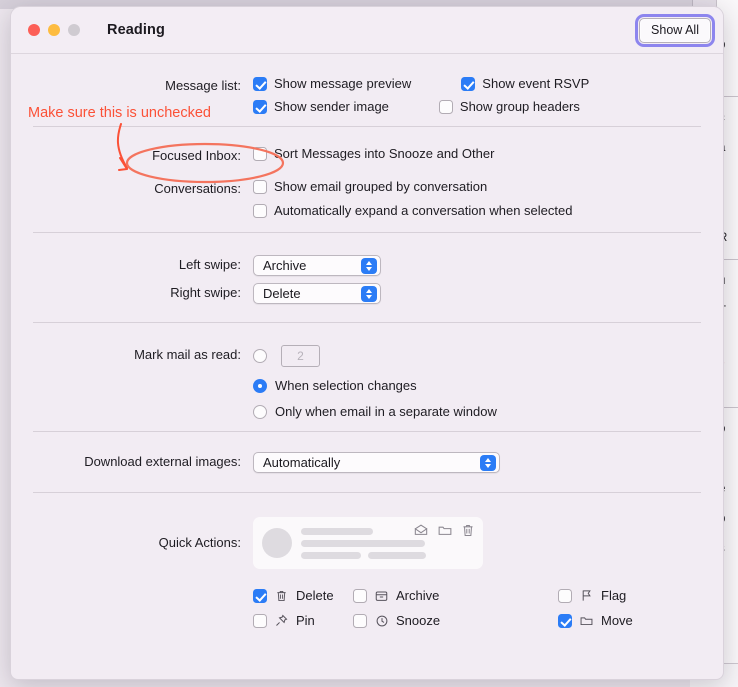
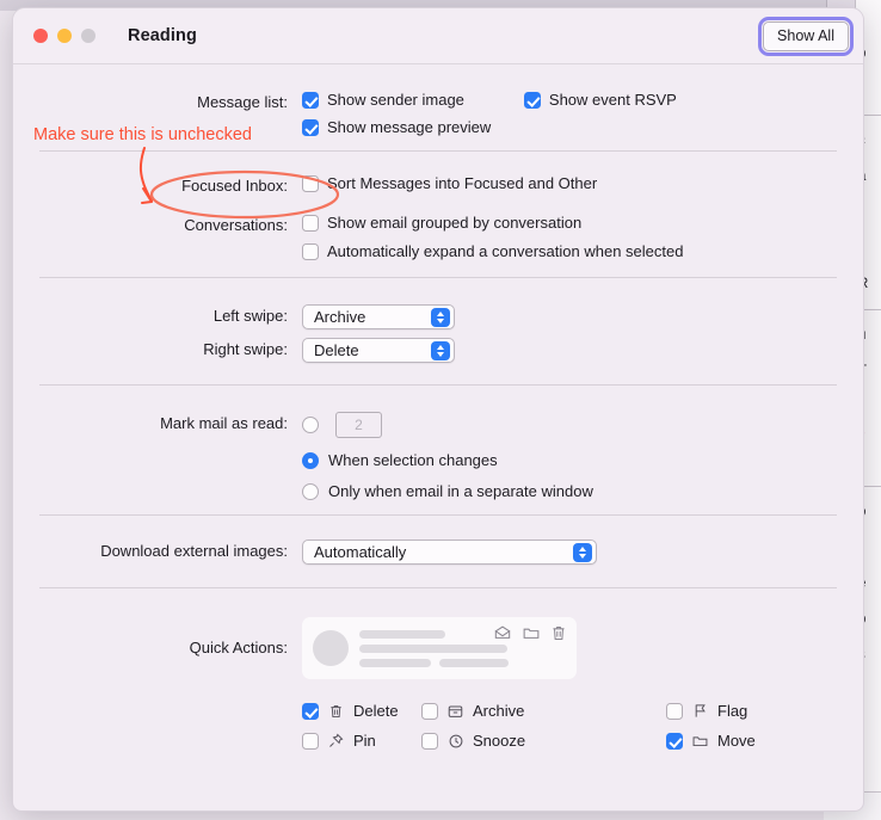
  Reading
  Show All
  Message list:
- Show message preview
+ Show sender image
  Show event RSVP
- Show sender image
+ Show message preview
- Show group headers
  Focused Inbox:
- Sort Messages into Snooze and Other
+ Sort Messages into Focused and Other
  Conversations:
  Show email grouped by conversation
  Automatically expand a conversation when selected
  Left swipe:
  Archive
  Right swipe:
  Delete
  Mark mail as read:
  2
  When selection changes
  Only when email in a separate window
  Download external images:
  Automatically
  Quick Actions:
  Delete
  Archive
  Flag
  Pin
  Snooze
  Move
  Make sure this is unchecked
